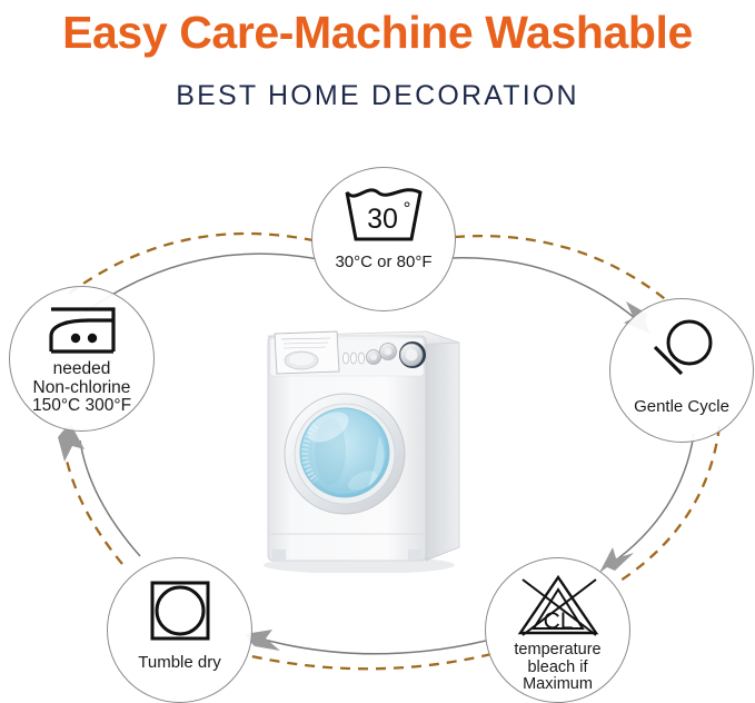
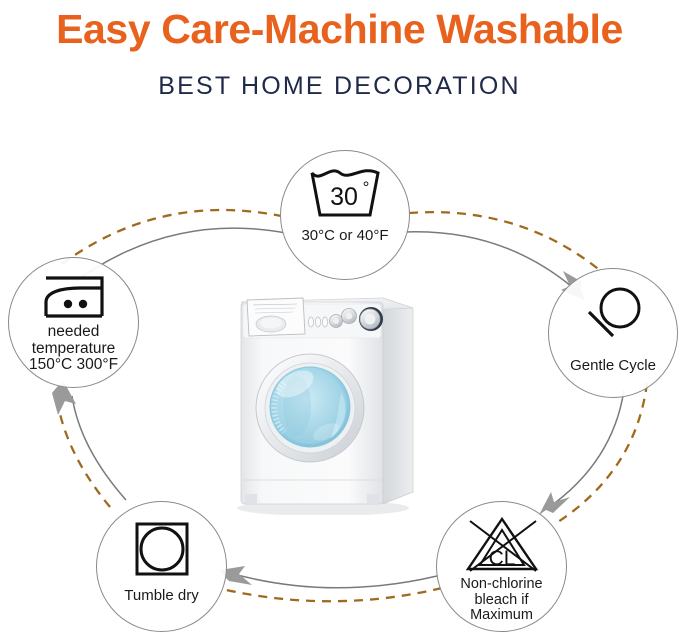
  Easy Care-Machine Washable
  BEST HOME DECORATION
  30
  °
- 30°C or 80°F
+ 30°C or 40°F
  Gentle Cycle
  CL
- temperature
+ Non-chlorine
  bleach if
  Maximum
  Tumble dry
  needed
- Non-chlorine
+ temperature
  150°C 300°F
